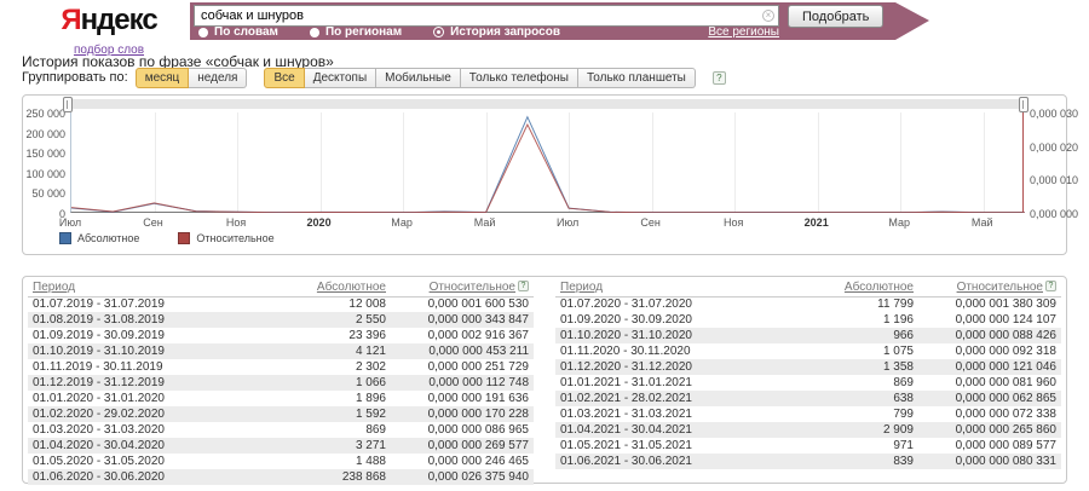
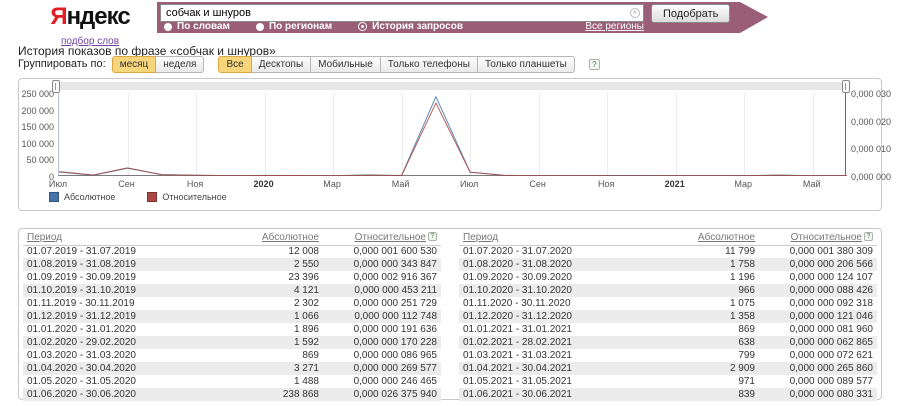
  Яндекс
  подбор слов
  собчак и шнуров
  ×
  Подобрать
  По словам
  По регионам
  История запросов
  Все регионы
  История показов по фразе «собчак и шнуров»
  Группировать по:
  месяц
  неделя
  Все
  Десктопы
  Мобильные
  Только телефоны
  Только планшеты
  ?
  250 000
  200 000
  150 000
  100 000
  50 000
  0
  0,000 030
  0,000 020
  0,000 010
  0,000 000
  Июл
  Сен
  Ноя
  2020
  Мар
  Май
  Июл
  Сен
  Ноя
  2021
  Мар
  Май
  Абсолютное
  Относительное
  Период	Абсолютное	Относительное
  01.07.2019 - 31.07.2019	12 008	0,000 001 600 530
  01.08.2019 - 31.08.2019	2 550	0,000 000 343 847
  01.09.2019 - 30.09.2019	23 396	0,000 002 916 367
  01.10.2019 - 31.10.2019	4 121	0,000 000 453 211
  01.11.2019 - 30.11.2019	2 302	0,000 000 251 729
  01.12.2019 - 31.12.2019	1 066	0,000 000 112 748
  01.01.2020 - 31.01.2020	1 896	0,000 000 191 636
  01.02.2020 - 29.02.2020	1 592	0,000 000 170 228
  01.03.2020 - 31.03.2020	869	0,000 000 086 965
  01.04.2020 - 30.04.2020	3 271	0,000 000 269 577
  01.05.2020 - 31.05.2020	1 488	0,000 000 246 465
  01.06.2020 - 30.06.2020	238 868	0,000 026 375 940
  Период	Абсолютное	Относительное
  01.07.2020 - 31.07.2020	11 799	0,000 001 380 309
+ 01.08.2020 - 31.08.2020	1 758	0,000 000 206 566
  01.09.2020 - 30.09.2020	1 196	0,000 000 124 107
  01.10.2020 - 31.10.2020	966	0,000 000 088 426
  01.11.2020 - 30.11.2020	1 075	0,000 000 092 318
  01.12.2020 - 31.12.2020	1 358	0,000 000 121 046
  01.01.2021 - 31.01.2021	869	0,000 000 081 960
  01.02.2021 - 28.02.2021	638	0,000 000 062 865
- 01.03.2021 - 31.03.2021	799	0,000 000 072 338
+ 01.03.2021 - 31.03.2021	799	0,000 000 072 621
  01.04.2021 - 30.04.2021	2 909	0,000 000 265 860
  01.05.2021 - 31.05.2021	971	0,000 000 089 577
  01.06.2021 - 30.06.2021	839	0,000 000 080 331
